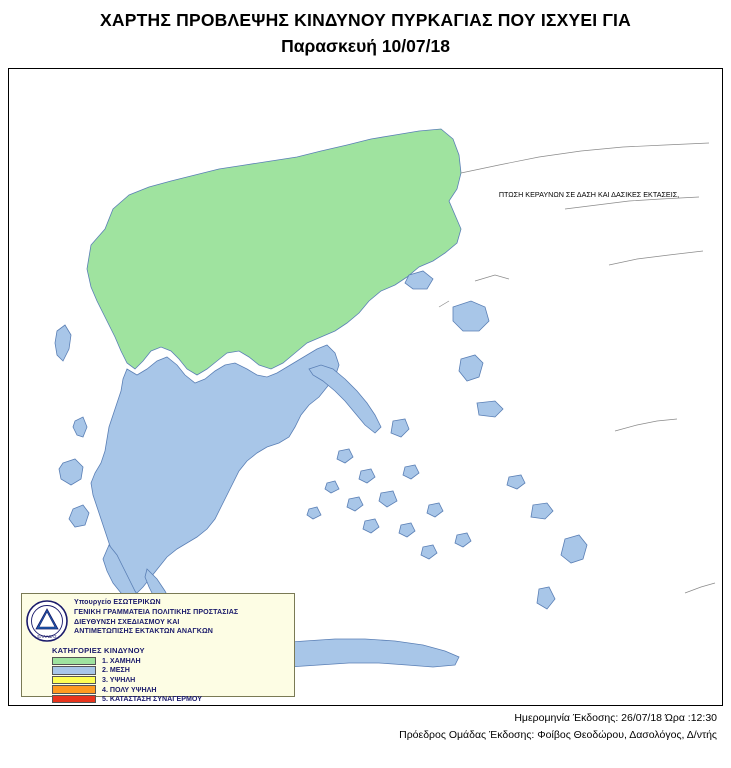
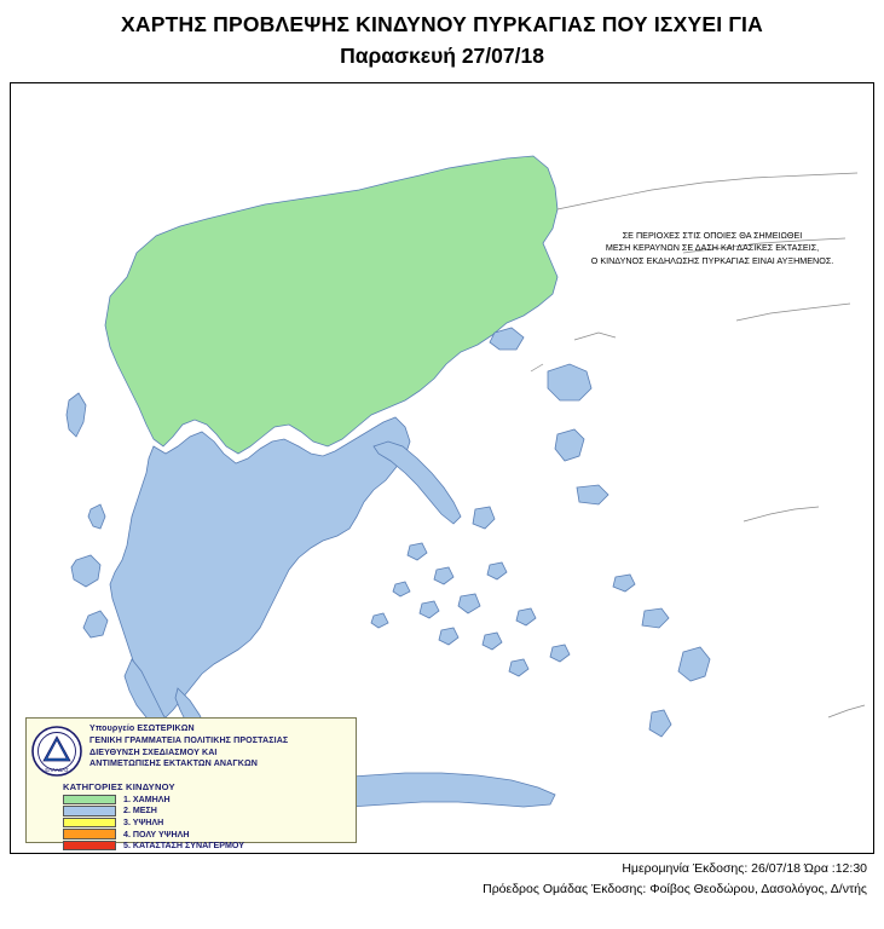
  ΧΑΡΤΗΣ ΠΡΟΒΛΕΨΗΣ ΚΙΝΔΥΝΟΥ ΠΥΡΚΑΓΙΑΣ ΠΟΥ ΙΣΧΥΕΙ ΓΙΑ
- Παρασκευή 10/07/18
+ Παρασκευή 27/07/18
+ ΣΕ ΠΕΡΙΟΧΕΣ ΣΤΙΣ ΟΠΟΙΕΣ ΘΑ ΣΗΜΕΙΩΘΕΙ
- ΠΤΩΣΗ ΚΕΡΑΥΝΩΝ ΣΕ ΔΑΣΗ ΚΑΙ ΔΑΣΙΚΕΣ ΕΚΤΑΣΕΙΣ,
+ ΜΕΣΗ ΚΕΡΑΥΝΩΝ ΣΕ ΔΑΣΗ ΚΑΙ ΔΑΣΙΚΕΣ ΕΚΤΑΣΕΙΣ,
+ Ο ΚΙΝΔΥΝΟΣ ΕΚΔΗΛΩΣΗΣ ΠΥΡΚΑΓΙΑΣ ΕΙΝΑΙ ΑΥΞΗΜΕΝΟΣ.
  Υπουργείο ΕΣΩΤΕΡΙΚΩΝ
  ΓΕΝΙΚΗ ΓΡΑΜΜΑΤΕΙΑ ΠΟΛΙΤΙΚΗΣ ΠΡΟΣΤΑΣΙΑΣ
  ΔΙΕΥΘΥΝΣΗ ΣΧΕΔΙΑΣΜΟΥ ΚΑΙ
  ΑΝΤΙΜΕΤΩΠΙΣΗΣ ΕΚΤΑΚΤΩΝ ΑΝΑΓΚΩΝ
  ΚΑΤΗΓΟΡΙΕΣ ΚΙΝΔΥΝΟΥ
  1. ΧΑΜΗΛΗ
  2. ΜΕΣΗ
  3. ΥΨΗΛΗ
  4. ΠΟΛΥ ΥΨΗΛΗ
  5. ΚΑΤΑΣΤΑΣΗ ΣΥΝΑΓΕΡΜΟΥ
  Ημερομηνία Έκδοσης: 26/07/18 Ώρα :12:30
  Πρόεδρος Ομάδας Έκδοσης: Φοίβος Θεοδώρου, Δασολόγος, Δ/ντής
